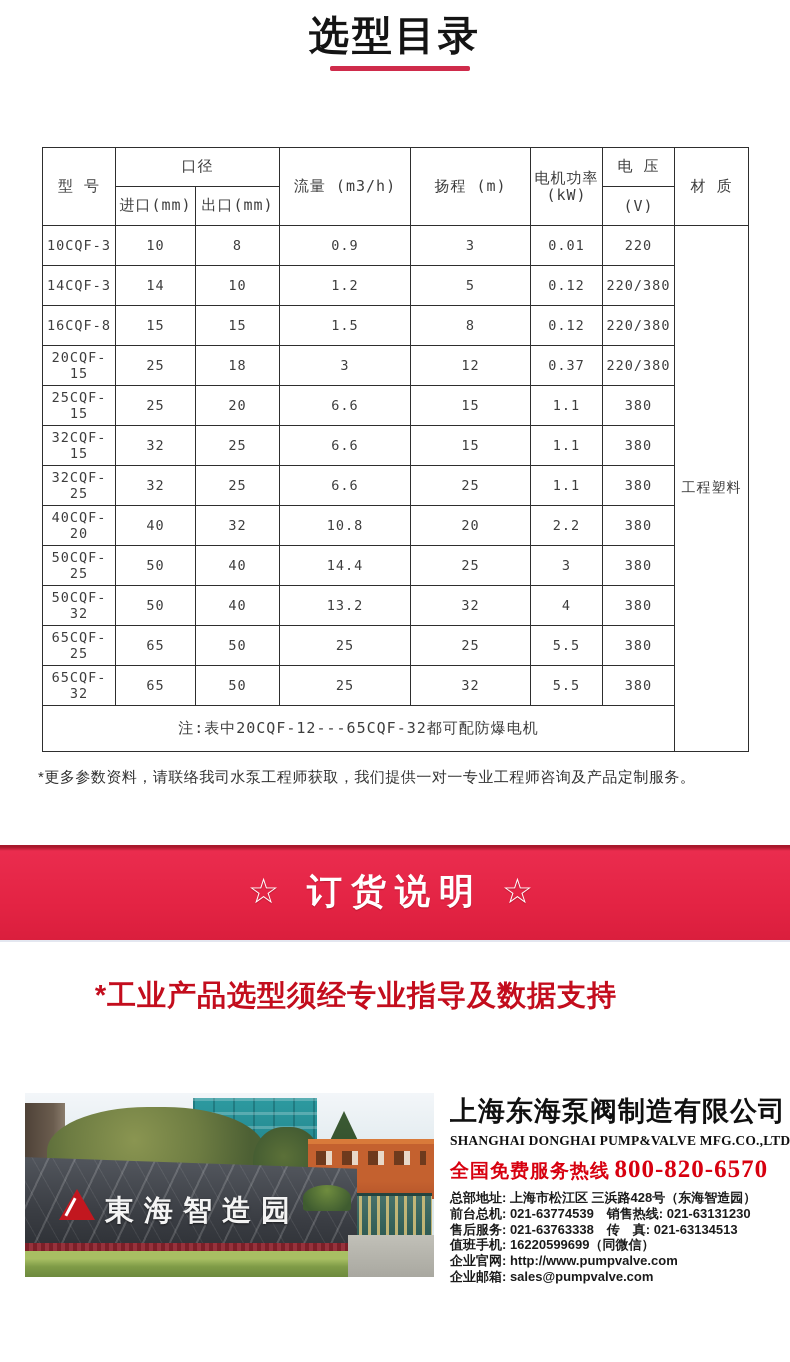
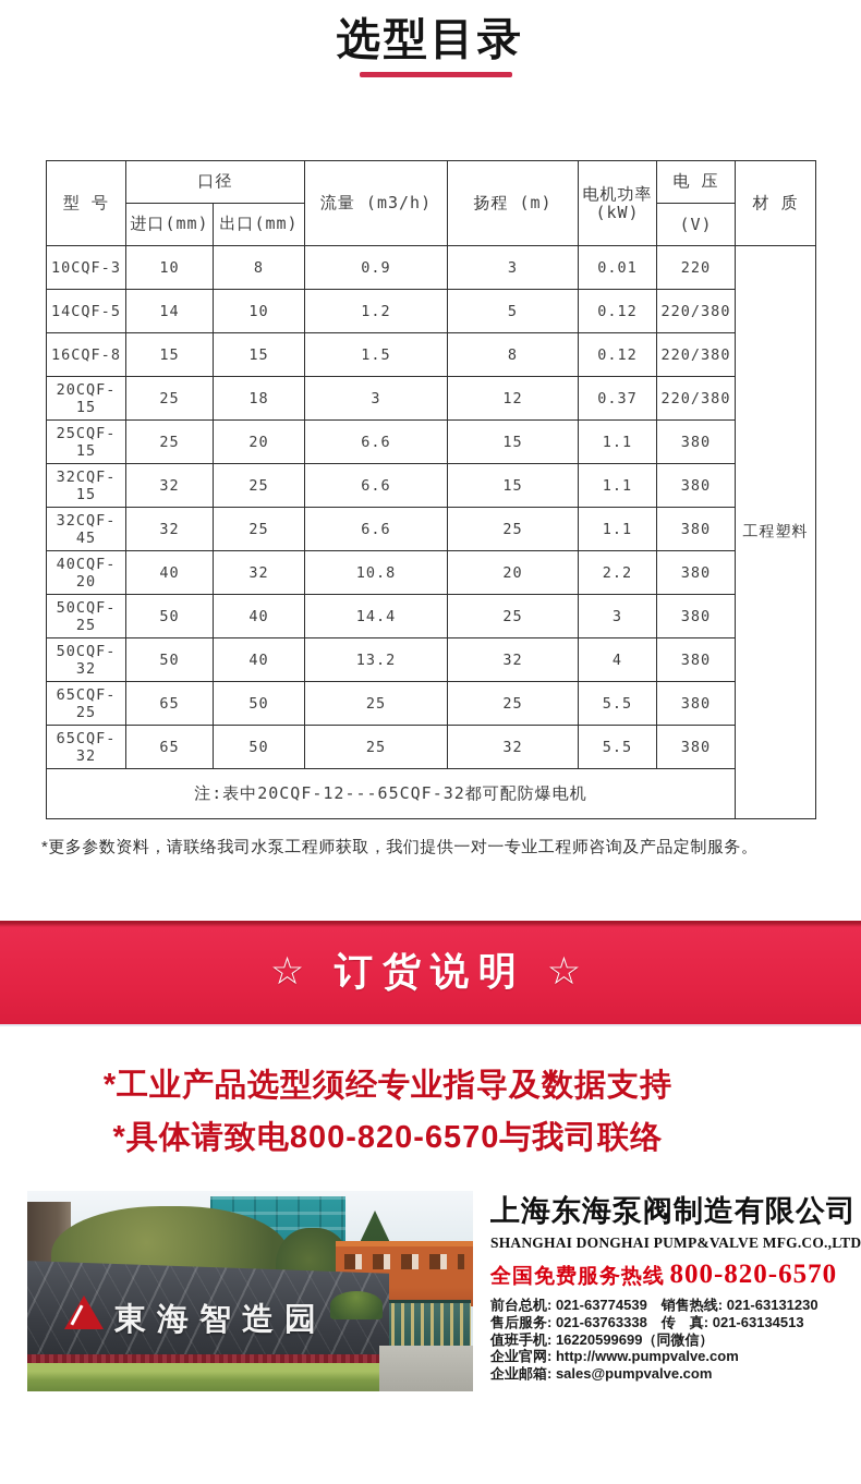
  选型目录
  型 号	口径	流量 (m3/h)	扬程 (m)	电机功率 (kW)	电 压	材 质
  进口(mm)	出口(mm)	(V)
  10CQF-3	10	8	0.9	3	0.01	220	工程塑料
- 14CQF-3	14	10	1.2	5	0.12	220/380
+ 14CQF-5	14	10	1.2	5	0.12	220/380
  16CQF-8	15	15	1.5	8	0.12	220/380
  20CQF-15	25	18	3	12	0.37	220/380
  25CQF-15	25	20	6.6	15	1.1	380
  32CQF-15	32	25	6.6	15	1.1	380
- 32CQF-25	32	25	6.6	25	1.1	380
+ 32CQF-45	32	25	6.6	25	1.1	380
  40CQF-20	40	32	10.8	20	2.2	380
  50CQF-25	50	40	14.4	25	3	380
  50CQF-32	50	40	13.2	32	4	380
  65CQF-25	65	50	25	25	5.5	380
  65CQF-32	65	50	25	32	5.5	380
  注:表中20CQF-12---65CQF-32都可配防爆电机
  *更多参数资料，请联络我司水泵工程师获取，我们提供一对一专业工程师咨询及产品定制服务。
  ☆ 订货说明 ☆
  *工业产品选型须经专业指导及数据支持
+ *具体请致电800-820-6570与我司联络
  東海智造园
  上海东海泵阀制造有限公司
  SHANGHAI DONGHAI PUMP&VALVE MFG.CO.,LTD
  全国免费服务热线 800-820-6570
- 总部地址: 上海市松江区 三浜路428号（东海智造园）
  前台总机: 021-63774539 销售热线: 021-63131230
  售后服务: 021-63763338 传 真: 021-63134513
  值班手机: 16220599699（同微信）
  企业官网: http://www.pumpvalve.com
  企业邮箱: sales@pumpvalve.com
